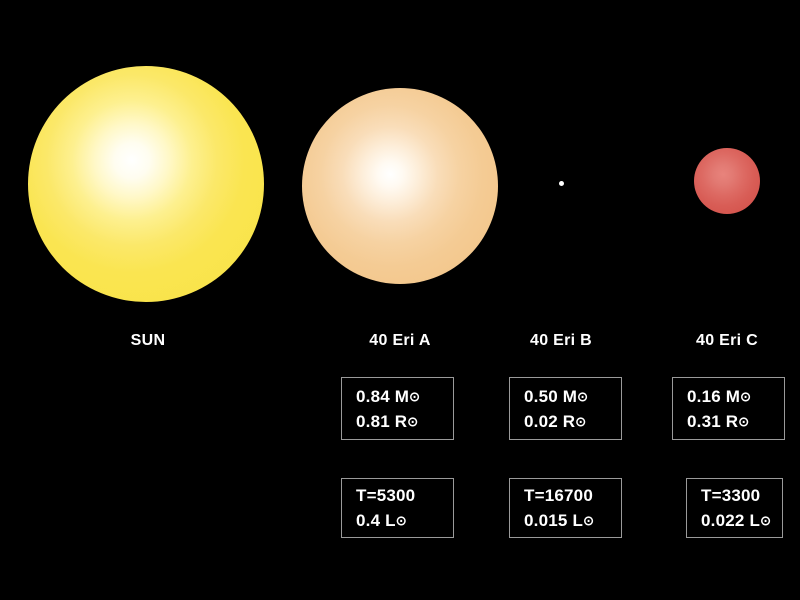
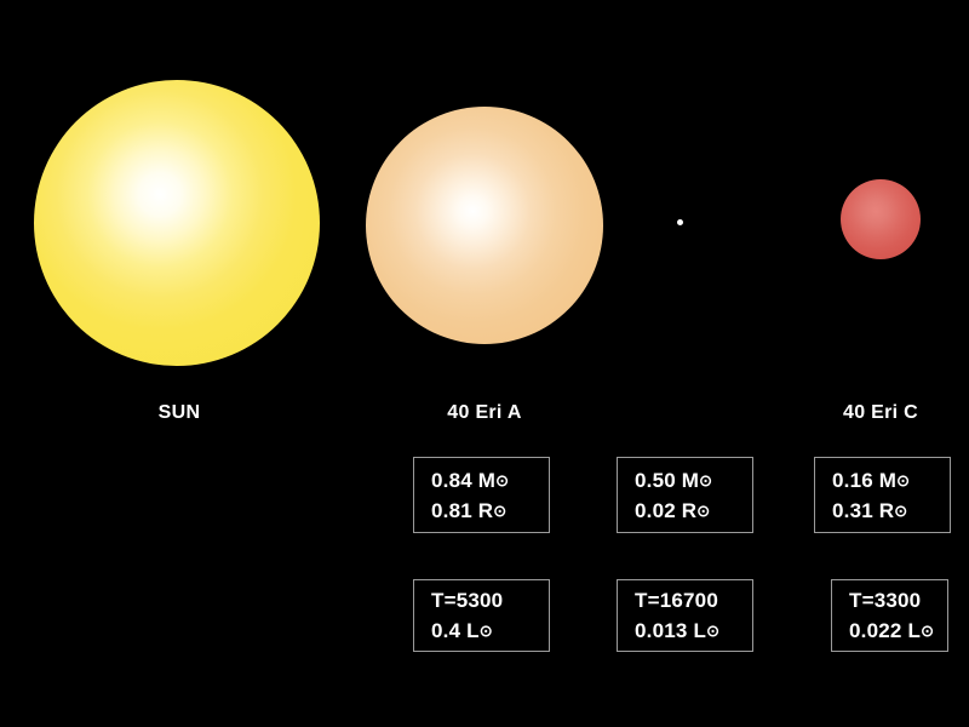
  SUN
  40 Eri A
- 40 Eri B
  40 Eri C
  0.84 M⊙
  0.81 R⊙
  0.50 M⊙
  0.02 R⊙
  0.16 M⊙
  0.31 R⊙
  T=5300
  0.4 L⊙
  T=16700
- 0.015 L⊙
+ 0.013 L⊙
  T=3300
  0.022 L⊙
